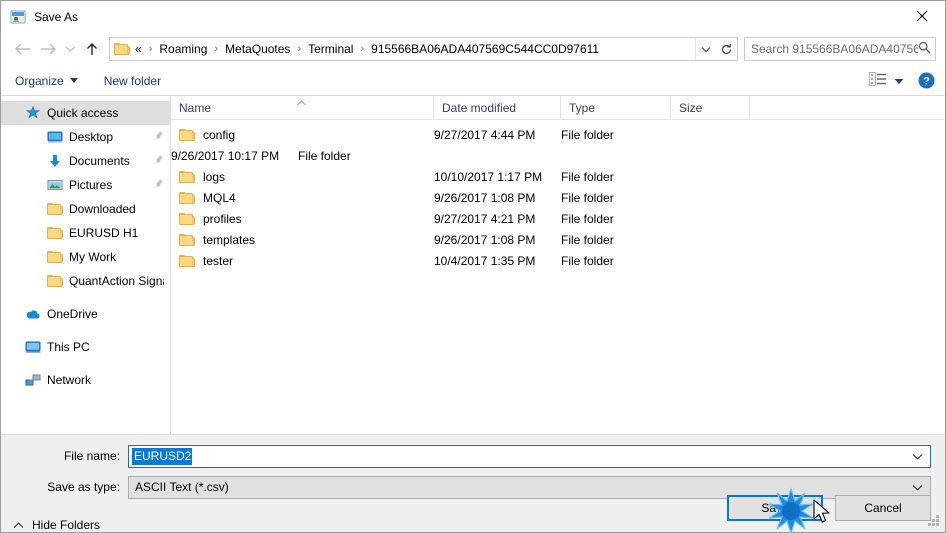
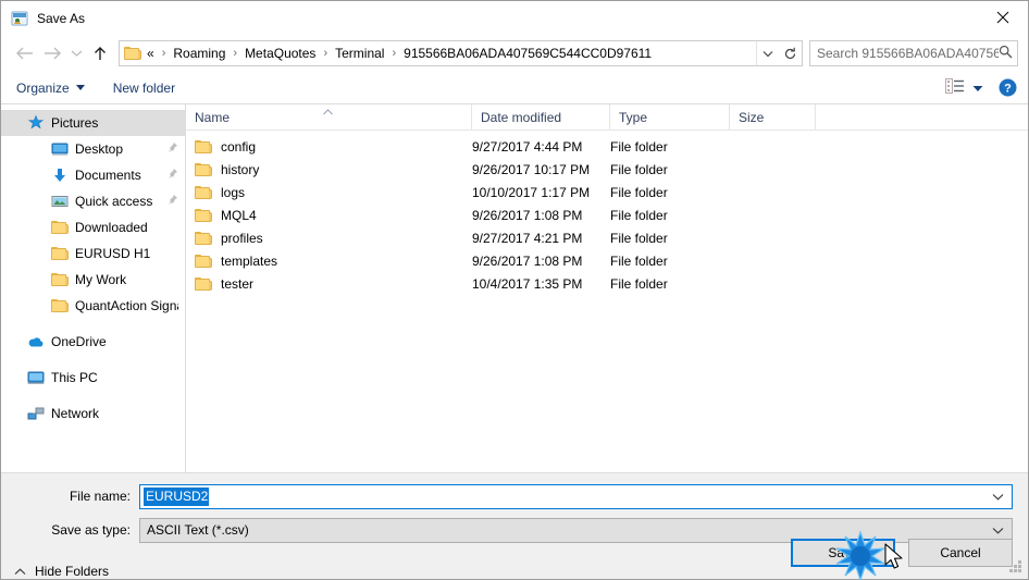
  Save As
  «
  ›
  Roaming
  ›
  MetaQuotes
  ›
  Terminal
  ›
  915566BA06ADA407569C544CC0D97611
  Search 915566BA06ADA40756
  Organize
  New folder
  ?
- Quick access
+ Pictures
  Desktop
  Documents
- Pictures
+ Quick access
  Downloaded
  EURUSD H1
  My Work
  QuantAction Sign
  OneDrive
  This PC
  Network
  Name
  Date modified
  Type
  Size
  config
  9/27/2017 4:44 PM
  File folder
+ history
  9/26/2017 10:17 PM
  File folder
  logs
  10/10/2017 1:17 PM
  File folder
  MQL4
  9/26/2017 1:08 PM
  File folder
  profiles
  9/27/2017 4:21 PM
  File folder
  templates
  9/26/2017 1:08 PM
  File folder
  tester
  10/4/2017 1:35 PM
  File folder
  File name:
  EURUSD2
  Save as type:
  ASCII Text (*.csv)
  Hide Folders
  Cancel
